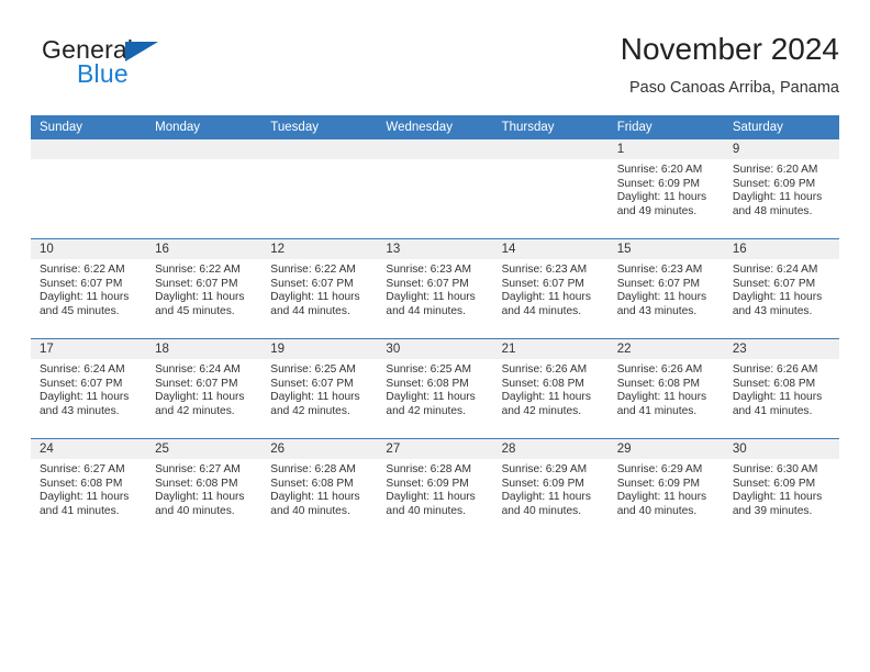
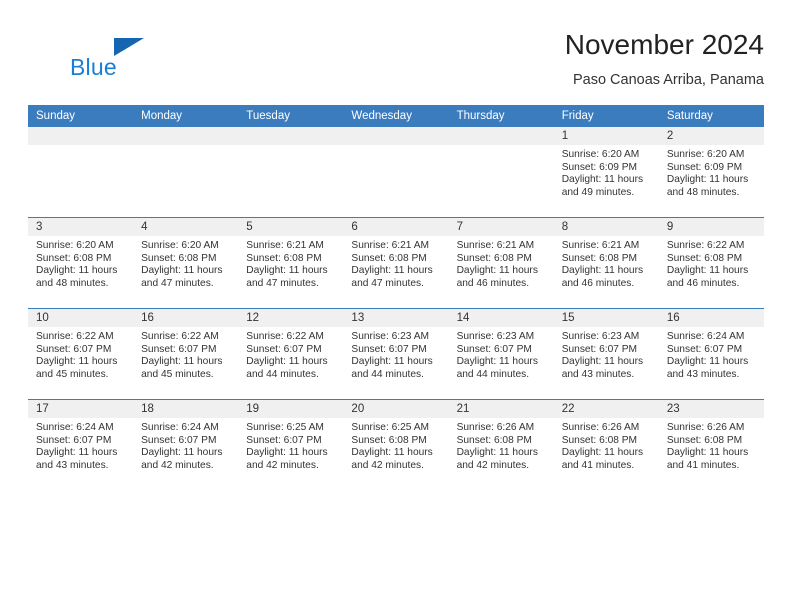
- General
  Blue
  November 2024
  Paso Canoas Arriba, Panama
  Sunday	Monday	Tuesday	Wednesday	Thursday	Friday	Saturday
- 					1Sunrise: 6:20 AMSunset: 6:09 PMDaylight: 11 hours and 49 minutes.	9Sunrise: 6:20 AMSunset: 6:09 PMDaylight: 11 hours and 48 minutes.
+ 					1Sunrise: 6:20 AMSunset: 6:09 PMDaylight: 11 hours and 49 minutes.	2Sunrise: 6:20 AMSunset: 6:09 PMDaylight: 11 hours and 48 minutes.
+ 3Sunrise: 6:20 AMSunset: 6:08 PMDaylight: 11 hours and 48 minutes.	4Sunrise: 6:20 AMSunset: 6:08 PMDaylight: 11 hours and 47 minutes.	5Sunrise: 6:21 AMSunset: 6:08 PMDaylight: 11 hours and 47 minutes.	6Sunrise: 6:21 AMSunset: 6:08 PMDaylight: 11 hours and 47 minutes.	7Sunrise: 6:21 AMSunset: 6:08 PMDaylight: 11 hours and 46 minutes.	8Sunrise: 6:21 AMSunset: 6:08 PMDaylight: 11 hours and 46 minutes.	9Sunrise: 6:22 AMSunset: 6:08 PMDaylight: 11 hours and 46 minutes.
  10Sunrise: 6:22 AMSunset: 6:07 PMDaylight: 11 hours and 45 minutes.	16Sunrise: 6:22 AMSunset: 6:07 PMDaylight: 11 hours and 45 minutes.	12Sunrise: 6:22 AMSunset: 6:07 PMDaylight: 11 hours and 44 minutes.	13Sunrise: 6:23 AMSunset: 6:07 PMDaylight: 11 hours and 44 minutes.	14Sunrise: 6:23 AMSunset: 6:07 PMDaylight: 11 hours and 44 minutes.	15Sunrise: 6:23 AMSunset: 6:07 PMDaylight: 11 hours and 43 minutes.	16Sunrise: 6:24 AMSunset: 6:07 PMDaylight: 11 hours and 43 minutes.
- 17Sunrise: 6:24 AMSunset: 6:07 PMDaylight: 11 hours and 43 minutes.	18Sunrise: 6:24 AMSunset: 6:07 PMDaylight: 11 hours and 42 minutes.	19Sunrise: 6:25 AMSunset: 6:07 PMDaylight: 11 hours and 42 minutes.	30Sunrise: 6:25 AMSunset: 6:08 PMDaylight: 11 hours and 42 minutes.	21Sunrise: 6:26 AMSunset: 6:08 PMDaylight: 11 hours and 42 minutes.	22Sunrise: 6:26 AMSunset: 6:08 PMDaylight: 11 hours and 41 minutes.	23Sunrise: 6:26 AMSunset: 6:08 PMDaylight: 11 hours and 41 minutes.
+ 17Sunrise: 6:24 AMSunset: 6:07 PMDaylight: 11 hours and 43 minutes.	18Sunrise: 6:24 AMSunset: 6:07 PMDaylight: 11 hours and 42 minutes.	19Sunrise: 6:25 AMSunset: 6:07 PMDaylight: 11 hours and 42 minutes.	20Sunrise: 6:25 AMSunset: 6:08 PMDaylight: 11 hours and 42 minutes.	21Sunrise: 6:26 AMSunset: 6:08 PMDaylight: 11 hours and 42 minutes.	22Sunrise: 6:26 AMSunset: 6:08 PMDaylight: 11 hours and 41 minutes.	23Sunrise: 6:26 AMSunset: 6:08 PMDaylight: 11 hours and 41 minutes.
- 24Sunrise: 6:27 AMSunset: 6:08 PMDaylight: 11 hours and 41 minutes.	25Sunrise: 6:27 AMSunset: 6:08 PMDaylight: 11 hours and 40 minutes.	26Sunrise: 6:28 AMSunset: 6:08 PMDaylight: 11 hours and 40 minutes.	27Sunrise: 6:28 AMSunset: 6:09 PMDaylight: 11 hours and 40 minutes.	28Sunrise: 6:29 AMSunset: 6:09 PMDaylight: 11 hours and 40 minutes.	29Sunrise: 6:29 AMSunset: 6:09 PMDaylight: 11 hours and 40 minutes.	30Sunrise: 6:30 AMSunset: 6:09 PMDaylight: 11 hours and 39 minutes.
